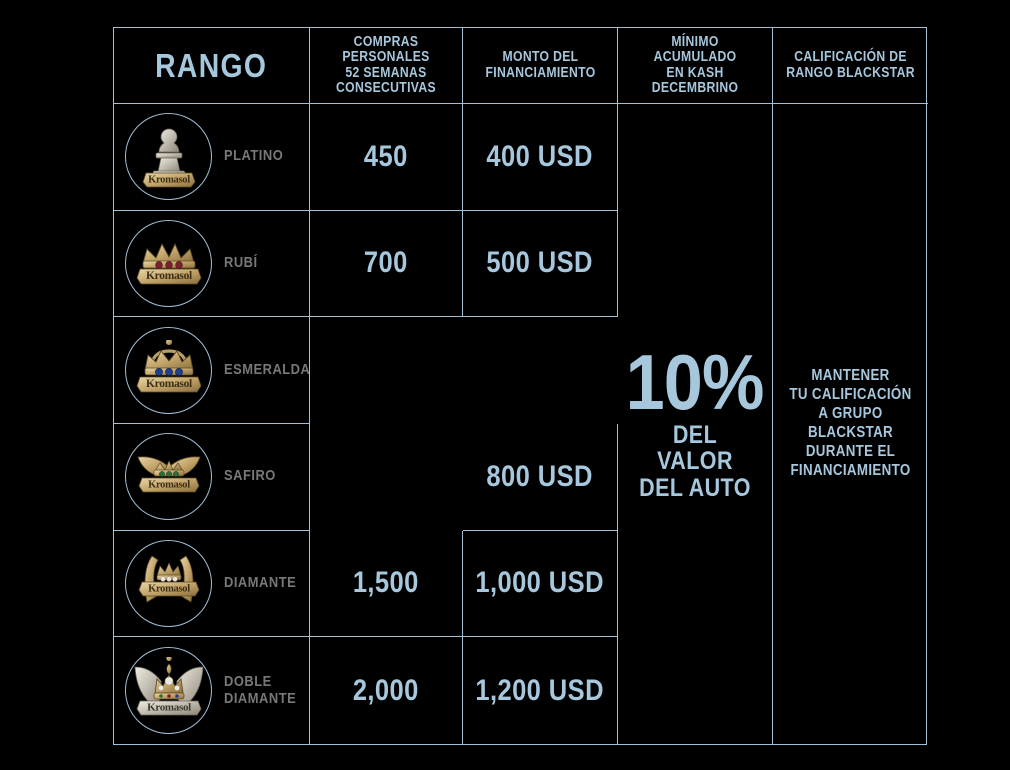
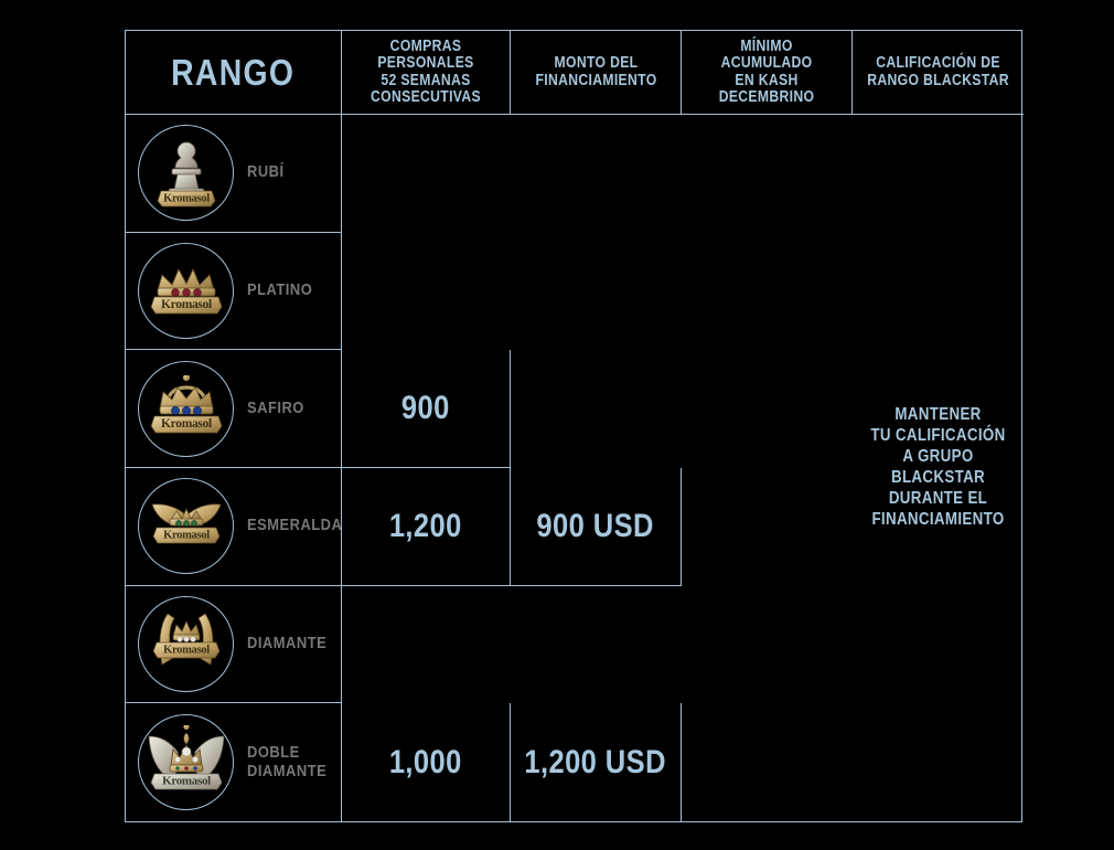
  RANGO
  COMPRAS PERSONALES
  52 SEMANAS
  CONSECUTIVAS
  MONTO DEL
  FINANCIAMIENTO
  MÍNIMO ACUMULADO
  EN KASH DECEMBRINO
  CALIFICACIÓN DE
  RANGO BLACKSTAR
  Kromasol
- PLATINO
+ RUBÍ
- 450
- 400 USD
- 10%
- DEL VALOR
- DEL AUTO
  MANTENER
  TU CALIFICACIÓN
  A GRUPO BLACKSTAR
  DURANTE EL
  FINANCIAMIENTO
  Kromasol
- RUBÍ
+ PLATINO
- 700
- 500 USD
  Kromasol
- ESMERALDA
+ SAFIRO
+ 900
  Kromasol
- SAFIRO
+ ESMERALDA
+ 1,200
- 800 USD
+ 900 USD
  Kromasol
  DIAMANTE
- 1,500
- 1,000 USD
  Kromasol
  DOBLE
  DIAMANTE
- 2,000
+ 1,000
  1,200 USD
